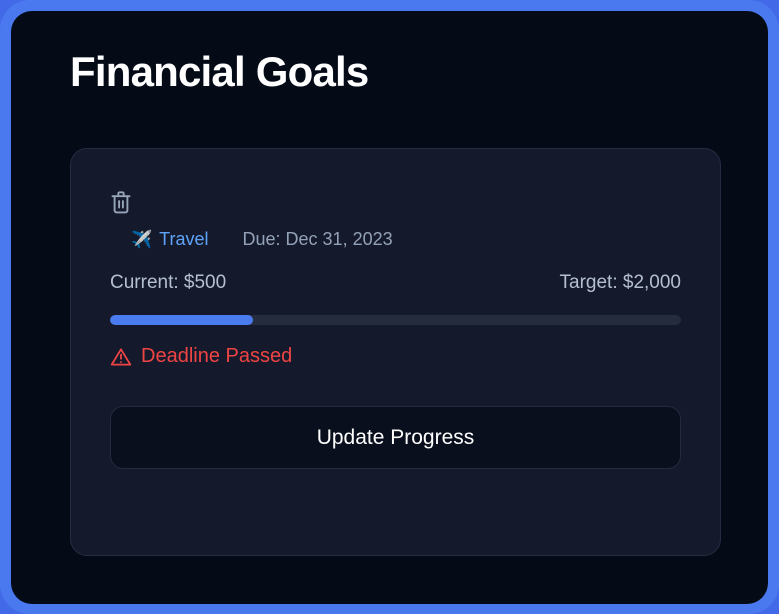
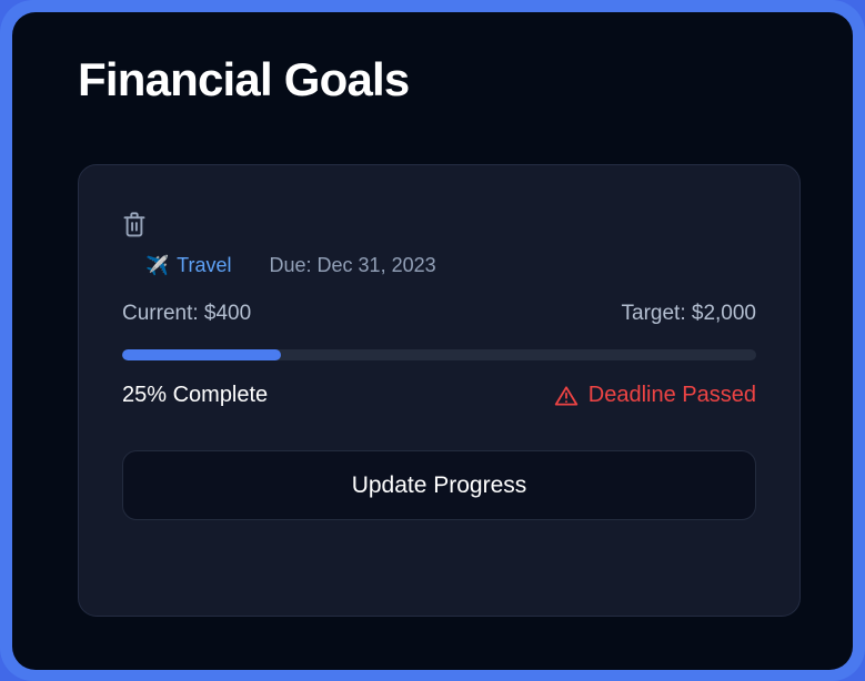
  Financial Goals
  ✈️
  Travel
  Due: Dec 31, 2023
- Current: $500
+ Current: $400
  Target: $2,000
+ 25% Complete
  Deadline Passed
  Update Progress
